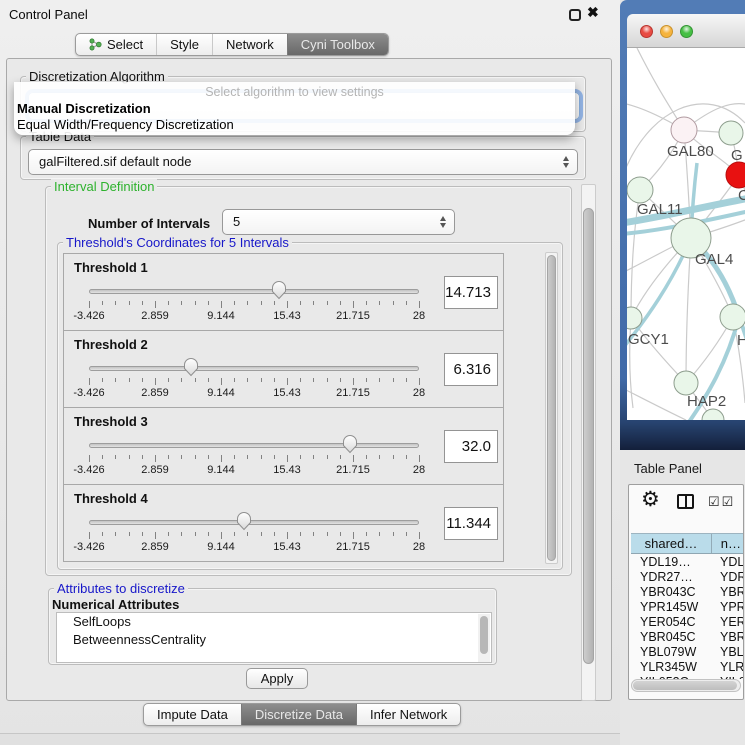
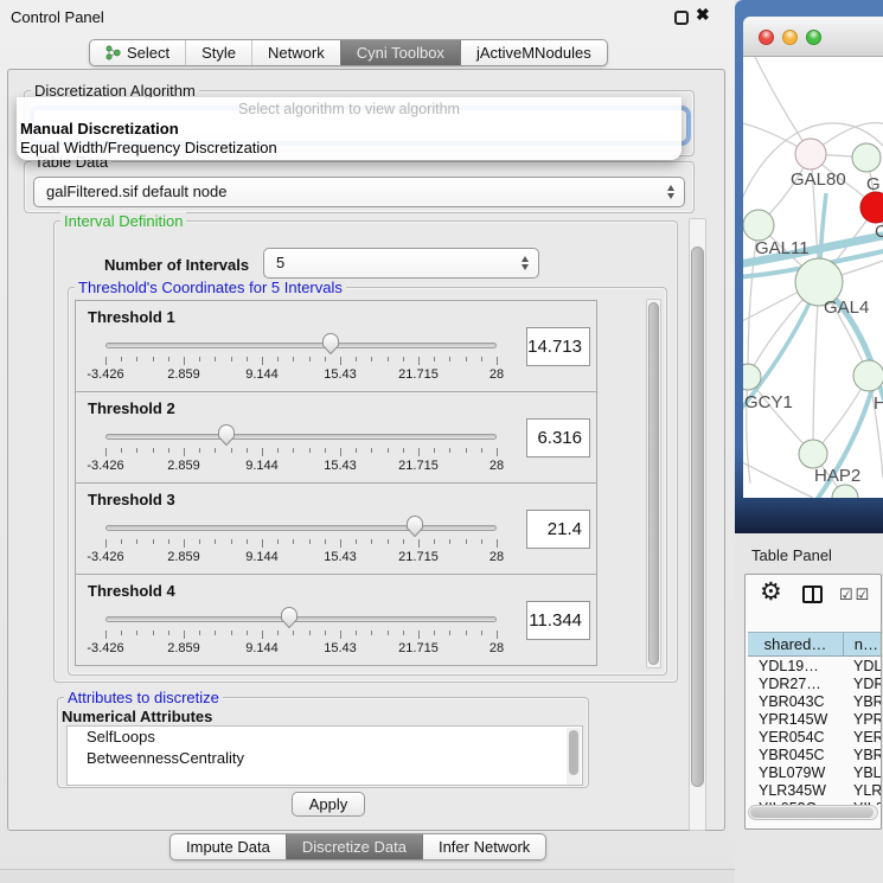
  Control Panel
  ✖
  Select
  Style
  Network
  Cyni Toolbox
+ jActiveMNodules
  Discretization Algorithm
- Select algorithm to view settings
+ Select algorithm to view algorithm
  Manual Discretization
  Equal Width/Frequency Discretization
  Table Data
  galFiltered.sif default node
  Interval Definition
  Number of Intervals
  5
  Threshold's Coordinates for 5 Intervals
  Threshold 1
  -3.426
  2.859
  9.144
  15.43
  21.715
  28
  14.713
  Threshold 2
  -3.426
  2.859
  9.144
  15.43
  21.715
  28
  6.316
  Threshold 3
  -3.426
  2.859
  9.144
  15.43
  21.715
  28
- 32.0
+ 21.4
  Threshold 4
  -3.426
  2.859
  9.144
  15.43
  21.715
  28
  11.344
  Attributes to discretize
  Numerical Attributes
  SelfLoops
  BetweennessCentrality
  Apply
  Impute Data
  Discretize Data
  Infer Network
  GAL80
  G
  C
  GAL11
  GAL4
  GCY1
  H
  HAP2
  Table Panel
  ⚙
  ☑☑
  shared…
  n…
  YDL19…
  YDR27…
  YBR043C
  YPR145W
  YER054C
  YBR045C
  YBL079W
  YLR345W
